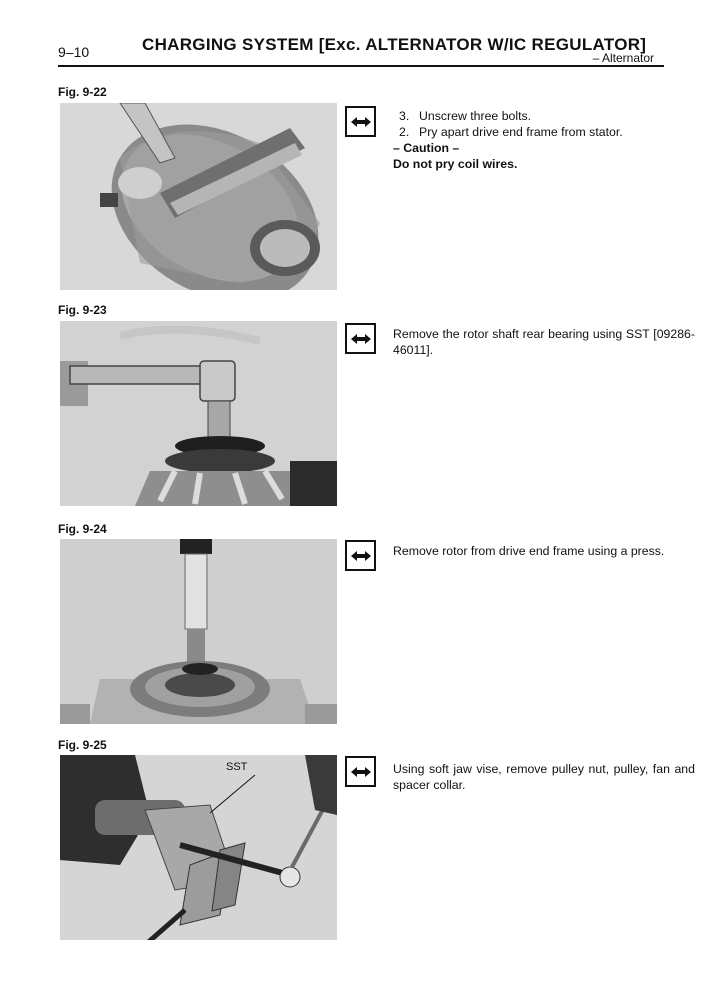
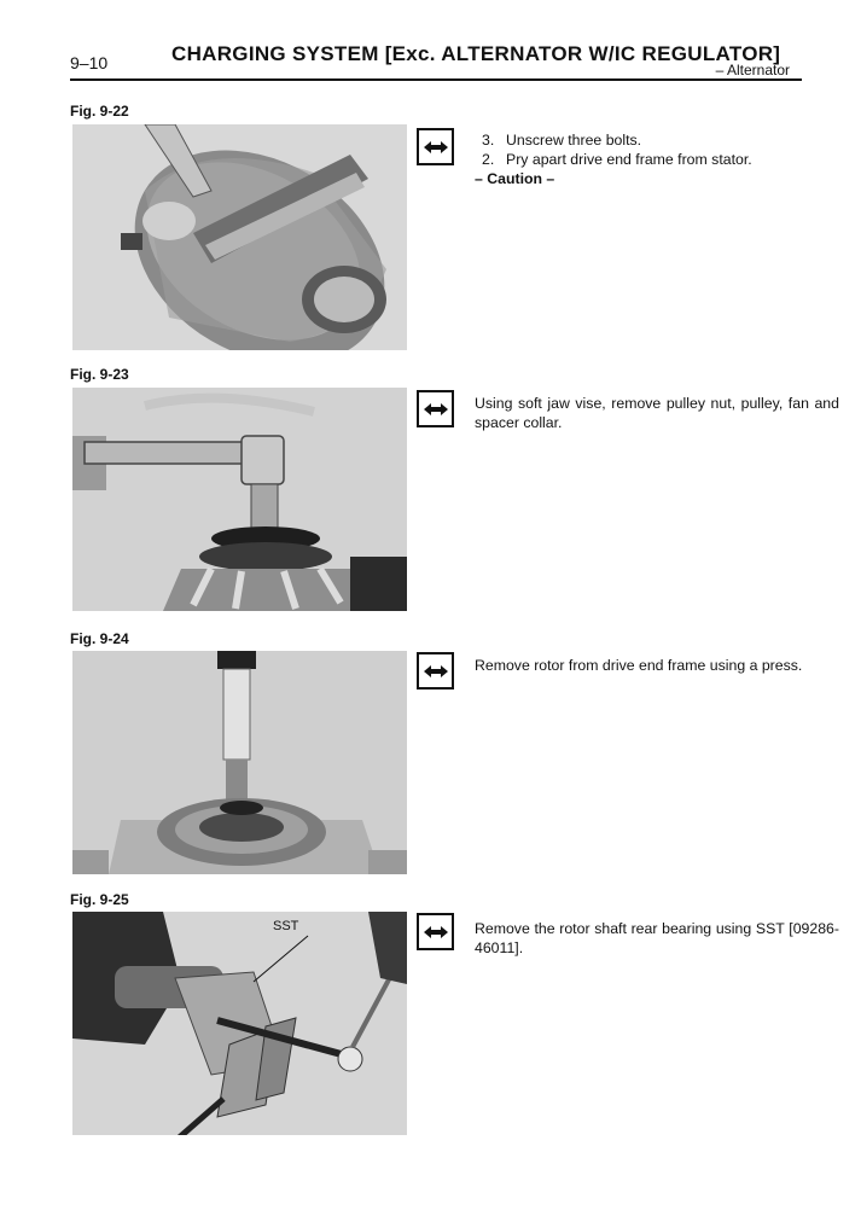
  9–10
  CHARGING SYSTEM [Exc. ALTERNATOR W/IC REGULATOR]
  – Alternator
  Fig. 9-22
  3.
  Unscrew three bolts.
  2.
  Pry apart drive end frame from stator.
  – Caution –
- Do not pry coil wires.
  Fig. 9-23
- Remove the rotor shaft rear bearing using SST [09286-46011].
+ Using soft jaw vise, remove pulley nut, pulley, fan and spacer collar.
  Fig. 9-24
  Remove rotor from drive end frame using a press.
  Fig. 9-25
  SST
- Using soft jaw vise, remove pulley nut, pulley, fan and spacer collar.
+ Remove the rotor shaft rear bearing using SST [09286-46011].
